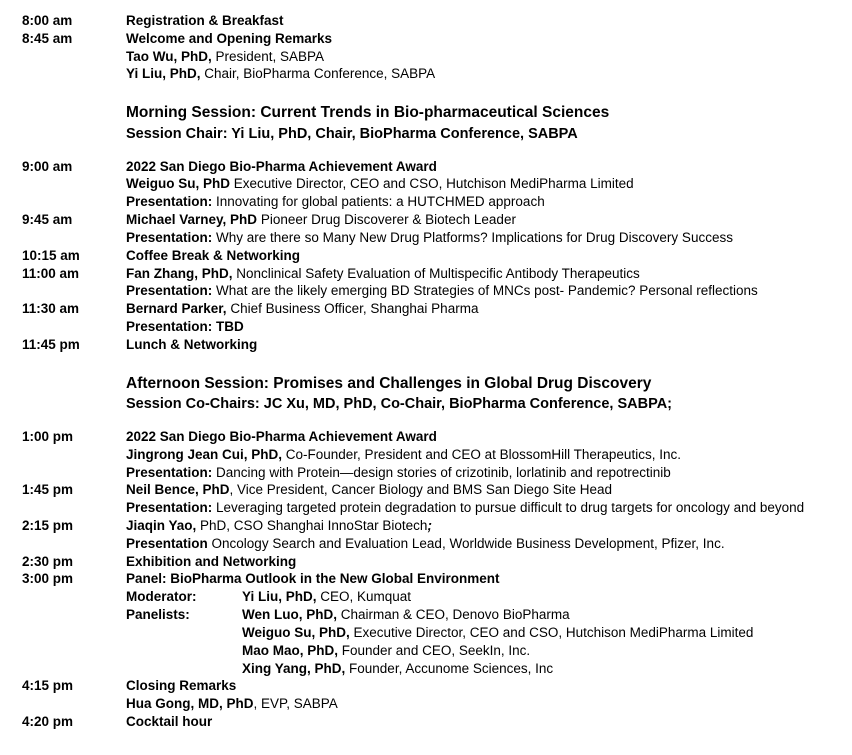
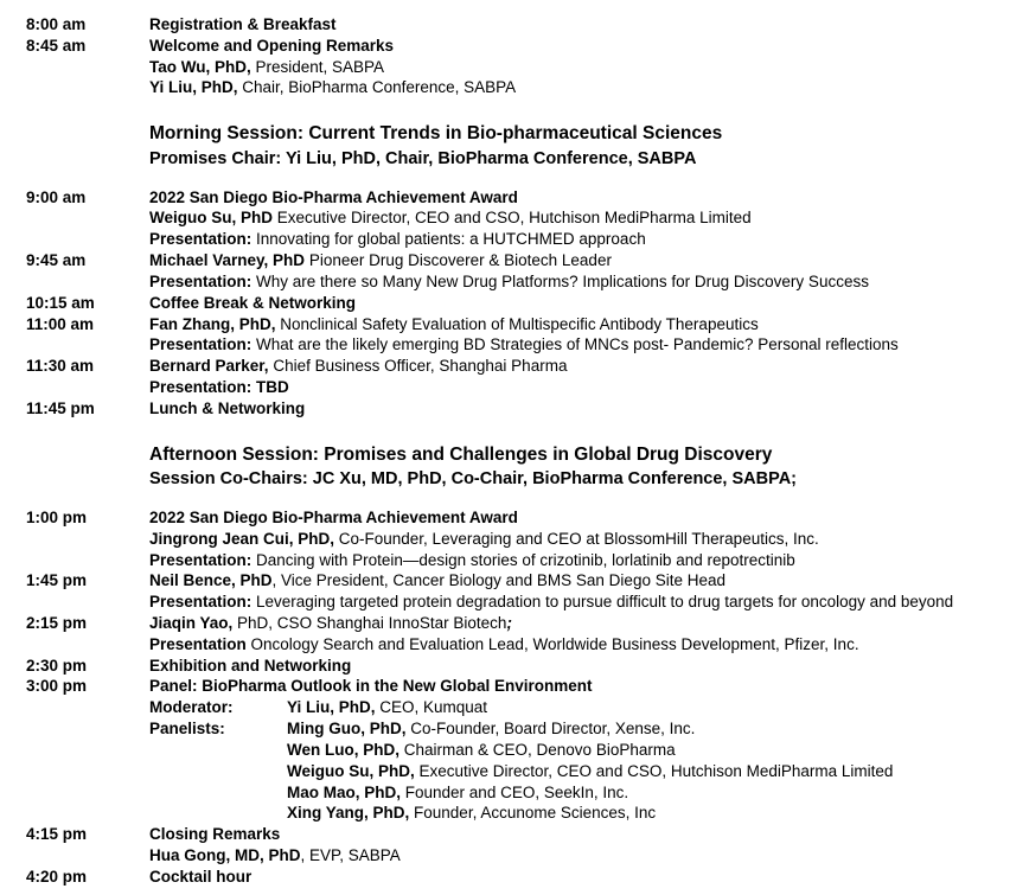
  8:00 am
  Registration & Breakfast
  8:45 am
  Welcome and Opening Remarks
  Tao Wu, PhD, President, SABPA
  Yi Liu, PhD, Chair, BioPharma Conference, SABPA
  Morning Session: Current Trends in Bio-pharmaceutical Sciences
- Session Chair: Yi Liu, PhD, Chair, BioPharma Conference, SABPA
+ Promises Chair: Yi Liu, PhD, Chair, BioPharma Conference, SABPA
  9:00 am
  2022 San Diego Bio-Pharma Achievement Award
  Weiguo Su, PhD Executive Director, CEO and CSO, Hutchison MediPharma Limited
  Presentation: Innovating for global patients: a HUTCHMED approach
  9:45 am
  Michael Varney, PhD Pioneer Drug Discoverer & Biotech Leader
  Presentation: Why are there so Many New Drug Platforms? Implications for Drug Discovery Success
  10:15 am
  Coffee Break & Networking
  11:00 am
  Fan Zhang, PhD, Nonclinical Safety Evaluation of Multispecific Antibody Therapeutics
  Presentation: What are the likely emerging BD Strategies of MNCs post- Pandemic? Personal reflections
  11:30 am
  Bernard Parker, Chief Business Officer, Shanghai Pharma
  Presentation: TBD
  11:45 pm
  Lunch & Networking
  Afternoon Session: Promises and Challenges in Global Drug Discovery
  Session Co-Chairs: JC Xu, MD, PhD, Co-Chair, BioPharma Conference, SABPA;
  1:00 pm
  2022 San Diego Bio-Pharma Achievement Award
- Jingrong Jean Cui, PhD, Co-Founder, President and CEO at BlossomHill Therapeutics, Inc.
+ Jingrong Jean Cui, PhD, Co-Founder, Leveraging and CEO at BlossomHill Therapeutics, Inc.
  Presentation: Dancing with Protein—design stories of crizotinib, lorlatinib and repotrectinib
  1:45 pm
  Neil Bence, PhD, Vice President, Cancer Biology and BMS San Diego Site Head
  Presentation: Leveraging targeted protein degradation to pursue difficult to drug targets for oncology and beyond
  2:15 pm
  Jiaqin Yao, PhD, CSO Shanghai InnoStar Biotech;
  Presentation Oncology Search and Evaluation Lead, Worldwide Business Development, Pfizer, Inc.
  2:30 pm
  Exhibition and Networking
  3:00 pm
  Panel: BioPharma Outlook in the New Global Environment
  Moderator:
  Yi Liu, PhD, CEO, Kumquat
  Panelists:
+ Ming Guo, PhD, Co-Founder, Board Director, Xense, Inc.
  Wen Luo, PhD, Chairman & CEO, Denovo BioPharma
  Weiguo Su, PhD, Executive Director, CEO and CSO, Hutchison MediPharma Limited
  Mao Mao, PhD, Founder and CEO, SeekIn, Inc.
  Xing Yang, PhD, Founder, Accunome Sciences, Inc
  4:15 pm
  Closing Remarks
  Hua Gong, MD, PhD, EVP, SABPA
  4:20 pm
  Cocktail hour
